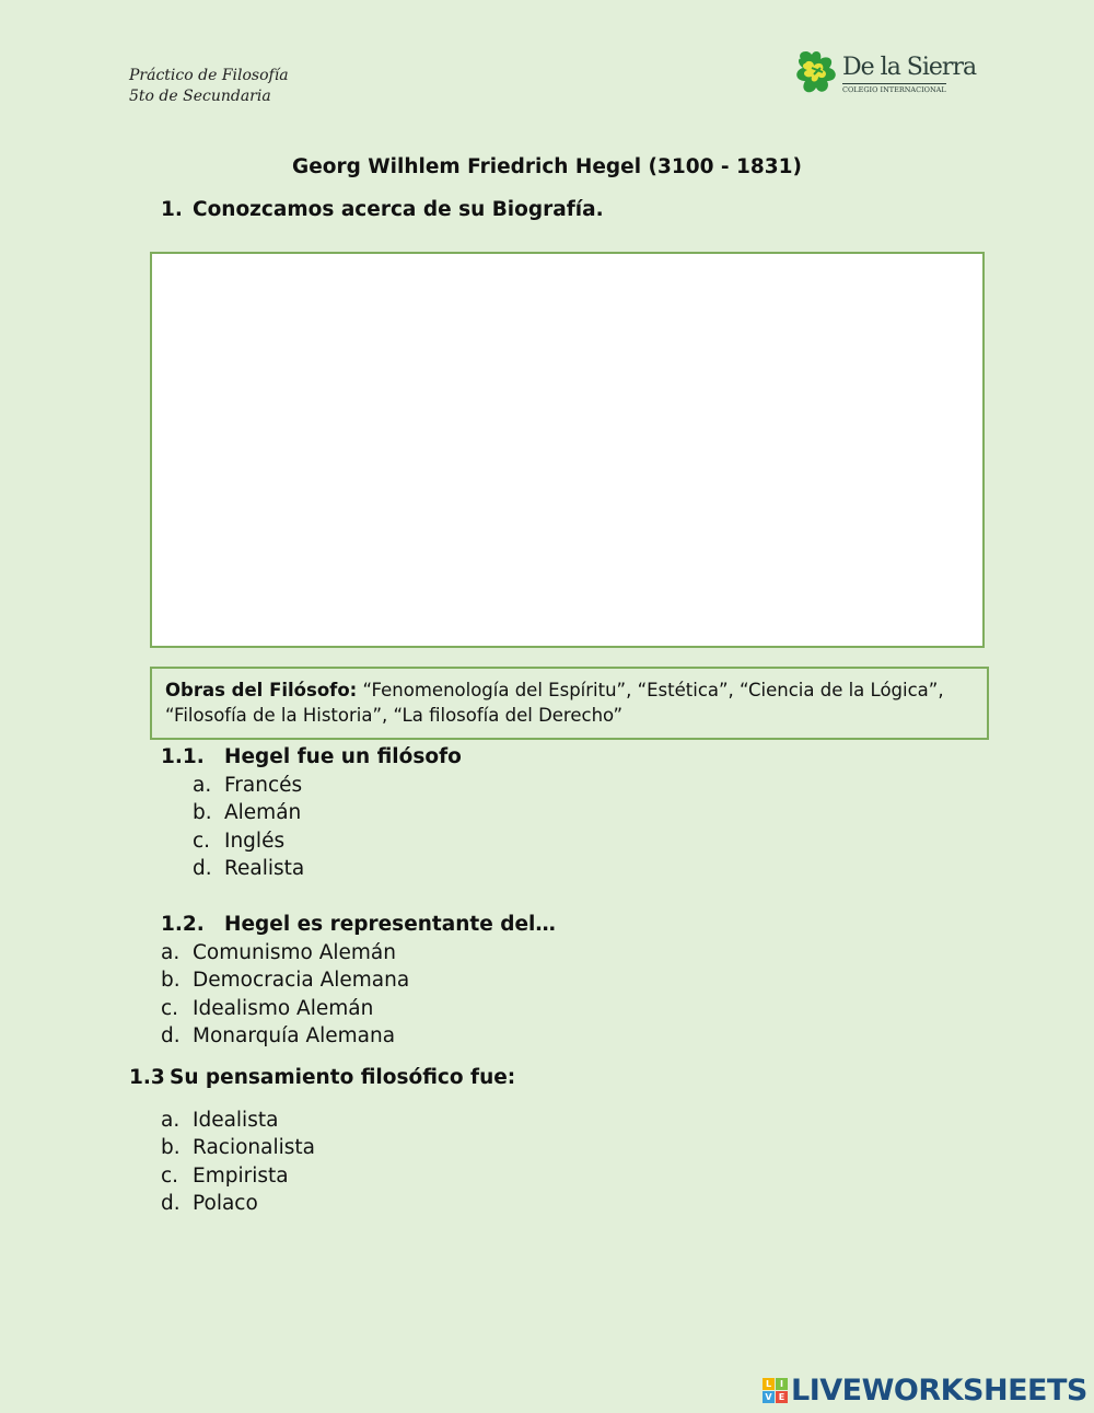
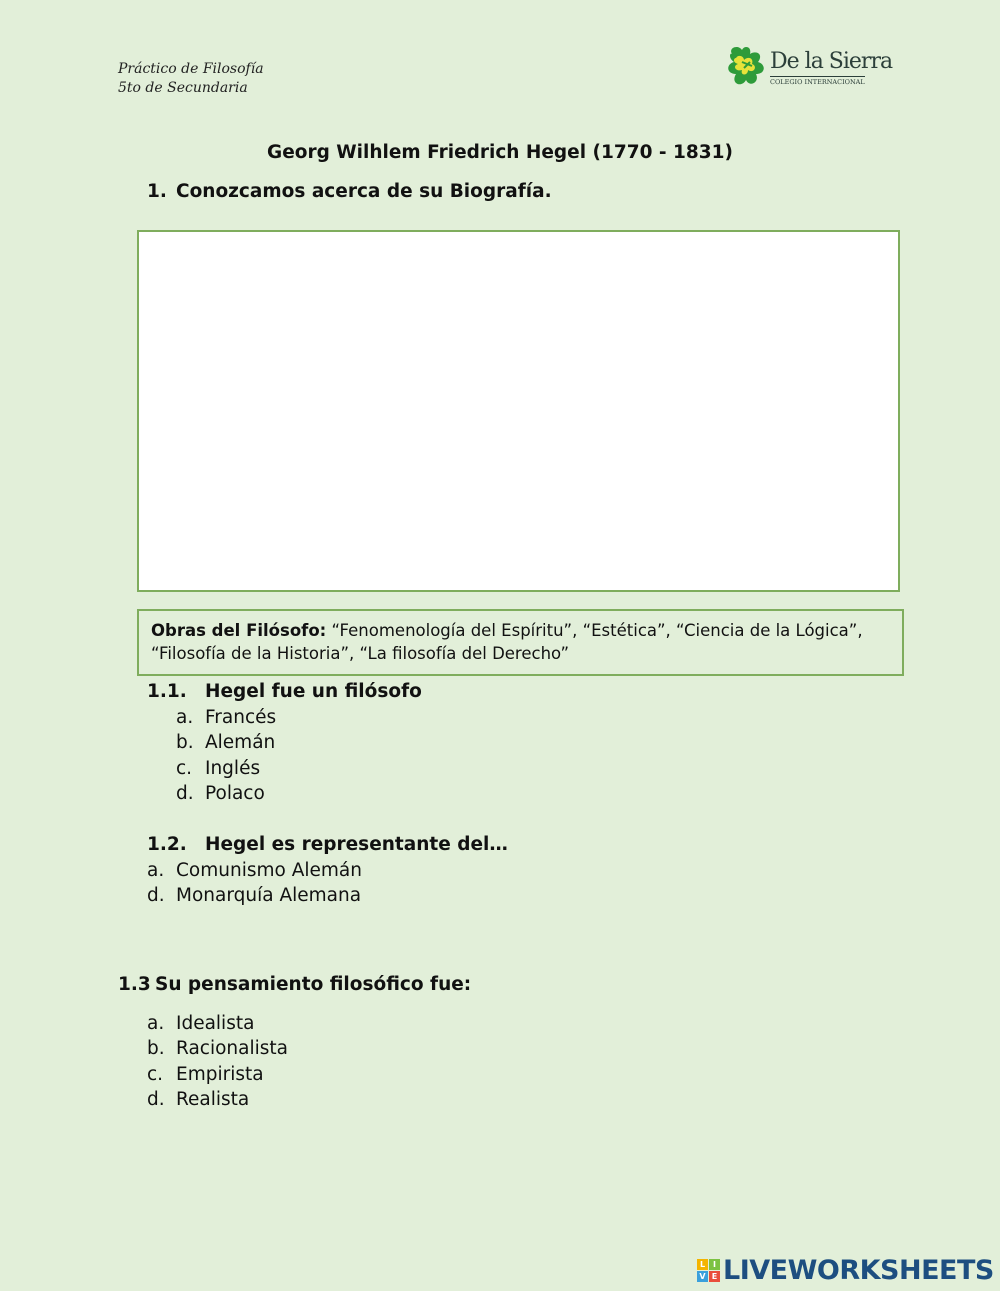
  Práctico de Filosofía
  5to de Secundaria
  De la Sierra
  COLEGIO INTERNACIONAL
- Georg Wilhlem Friedrich Hegel (3100 - 1831)
+ Georg Wilhlem Friedrich Hegel (1770 - 1831)
  1. Conozcamos acerca de su Biografía.
  Obras del Filósofo: “Fenomenología del Espíritu”, “Estética”, “Ciencia de la Lógica”, “Filosofía de la Historia”, “La filosofía del Derecho”
  1.1. Hegel fue un filósofo
  a. Francés
  b. Alemán
  c. Inglés
- d. Realista
+ d. Polaco
  1.2. Hegel es representante del…
  a. Comunismo Alemán
- b. Democracia Alemana
- c. Idealismo Alemán
  d. Monarquía Alemana
  1.3 Su pensamiento filosófico fue:
  a. Idealista
  b. Racionalista
  c. Empirista
- d. Polaco
+ d. Realista
  L
  I
  V
  E
  LIVEWORKSHEETS
